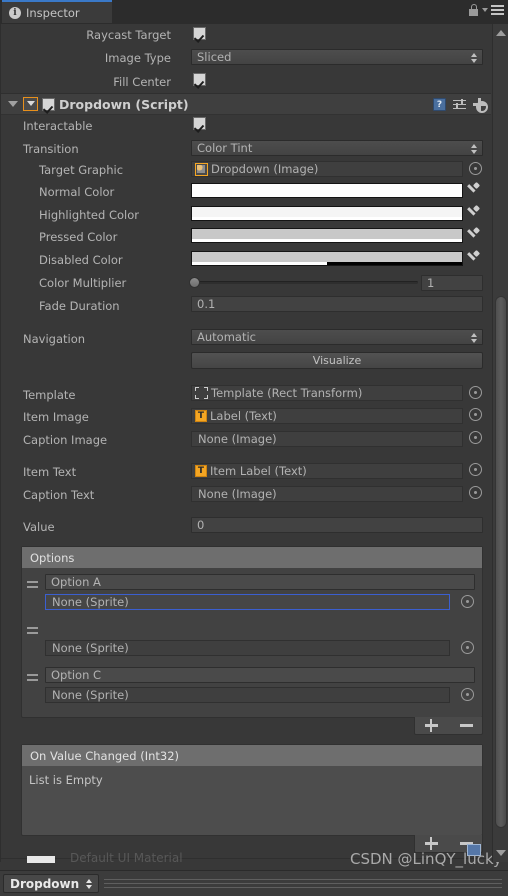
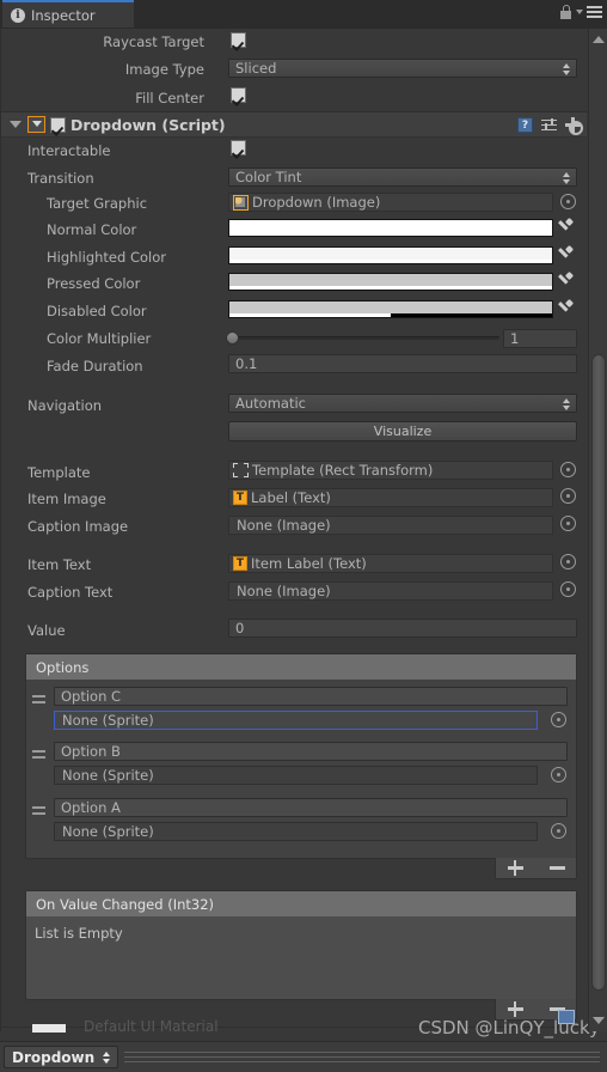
  i
  Inspector
  Raycast Target
  Image Type
  Sliced
  Fill Center
  Dropdown (Script)
  ?
  Interactable
  Transition
  Color Tint
  Target Graphic
  Dropdown (Image)
  Normal Color
  Highlighted Color
  Pressed Color
  Disabled Color
  Color Multiplier
  1
  Fade Duration
  0.1
  Navigation
  Automatic
  Visualize
  Template
  Template (Rect Transform)
  Item Image
  T
  Label (Text)
  Caption Image
  None (Image)
  Item Text
  T
  Item Label (Text)
  Caption Text
  None (Image)
  Value
  0
  Options
- Option A
+ Option C
  None (Sprite)
+ Option B
  None (Sprite)
- Option C
+ Option A
  None (Sprite)
  On Value Changed (Int32)
  List is Empty
  Default UI Material
  CSDN @LinQY_luck
  Dropdown
